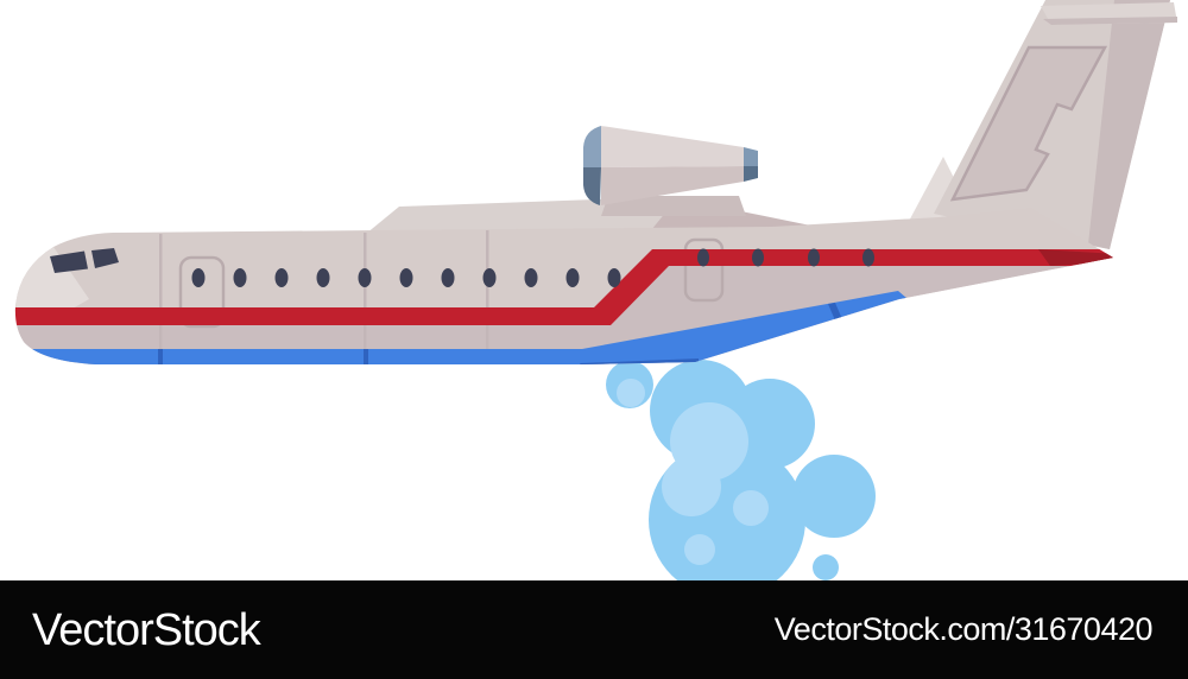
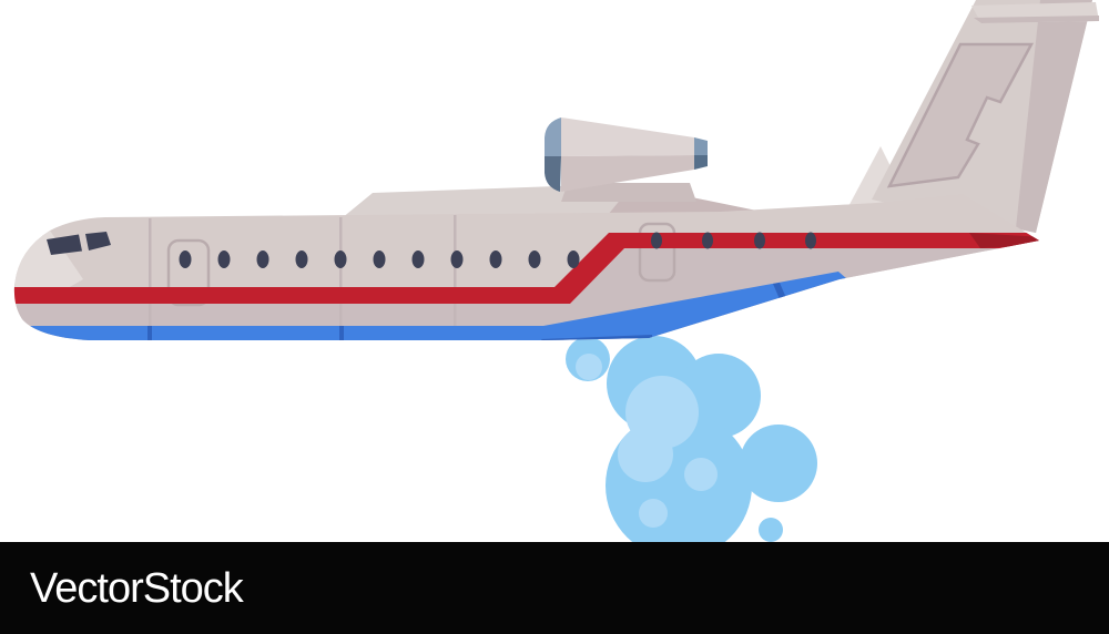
  VectorStock
- VectorStock.com/31670420
